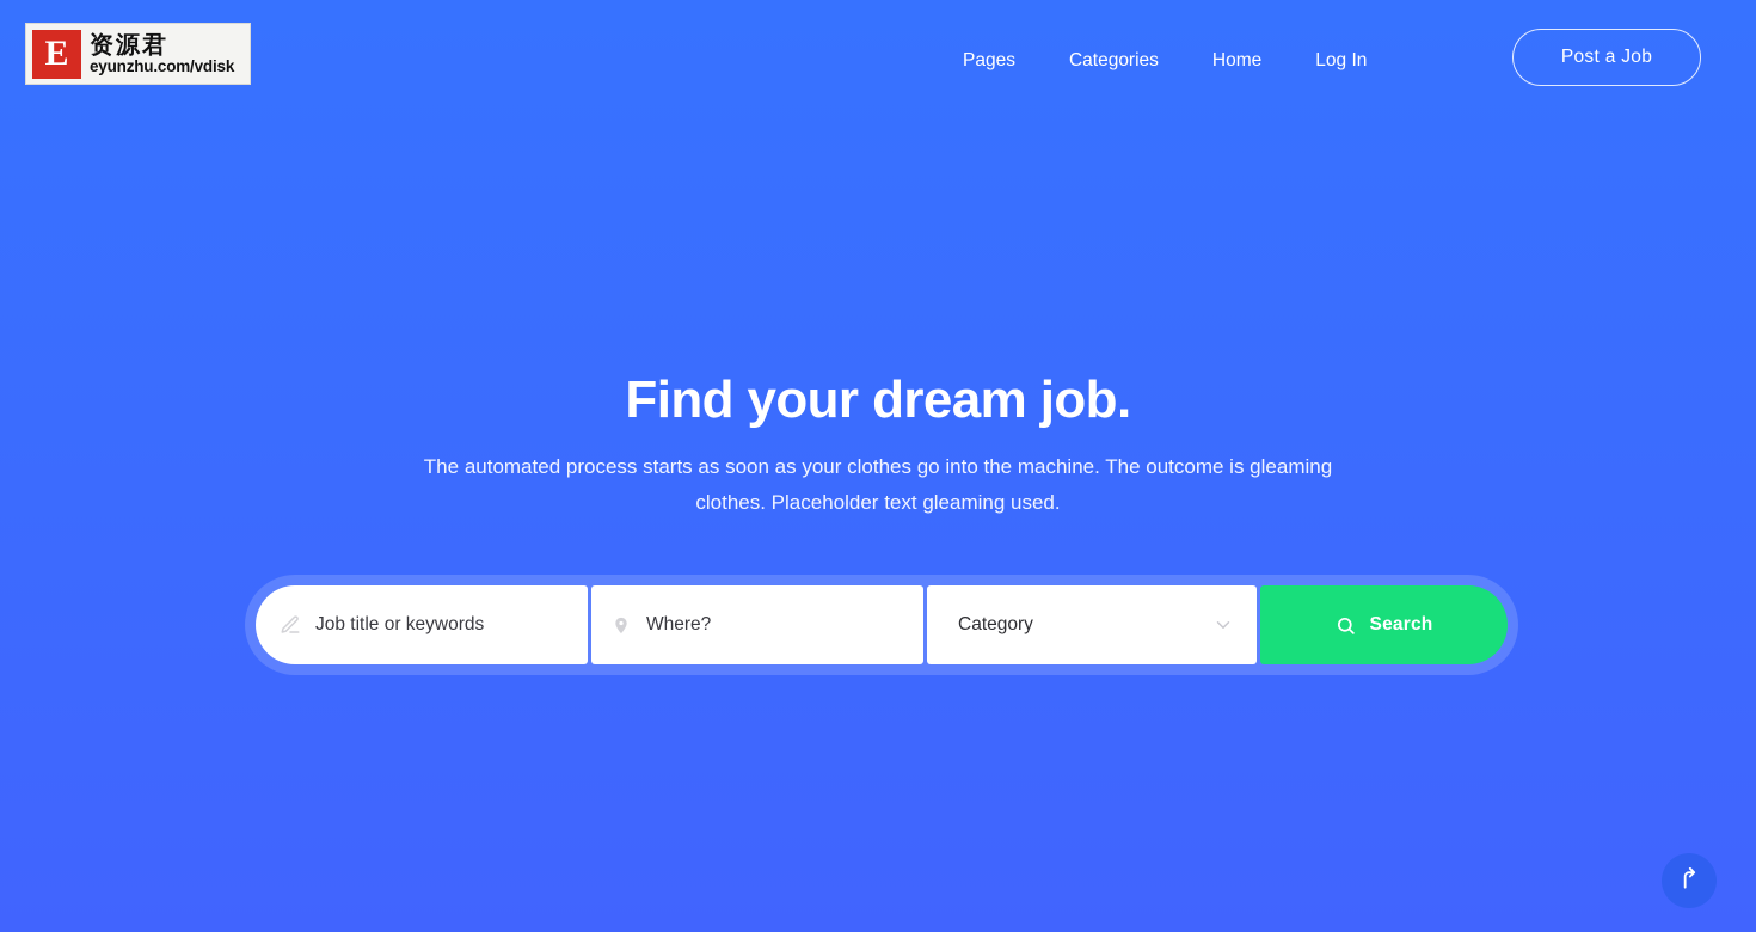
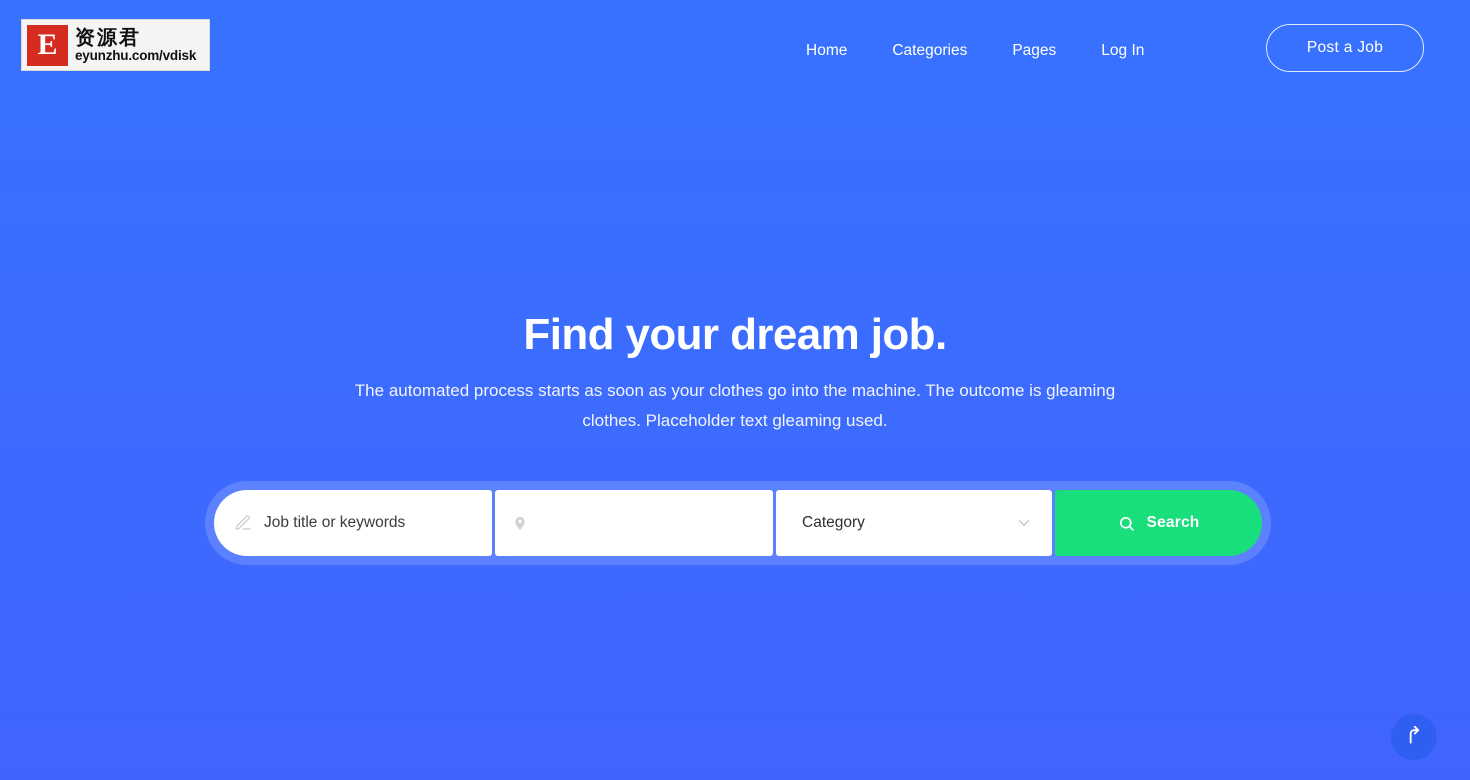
  E
  资源君
  eyunzhu.com/vdisk
- Pages
+ Home
  Categories
- Home
+ Pages
  Log In
  Post a Job
  Find your dream job.
  The automated process starts as soon as your clothes go into the machine. The outcome is gleaming clothes. Placeholder text gleaming used.
  Job title or keywords
- Where?
  Category
  Search
